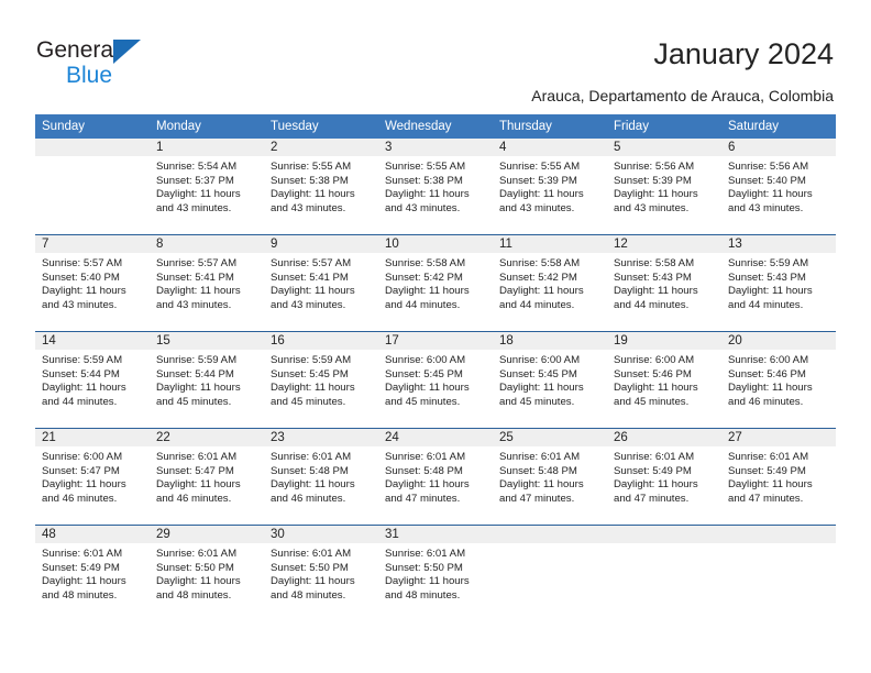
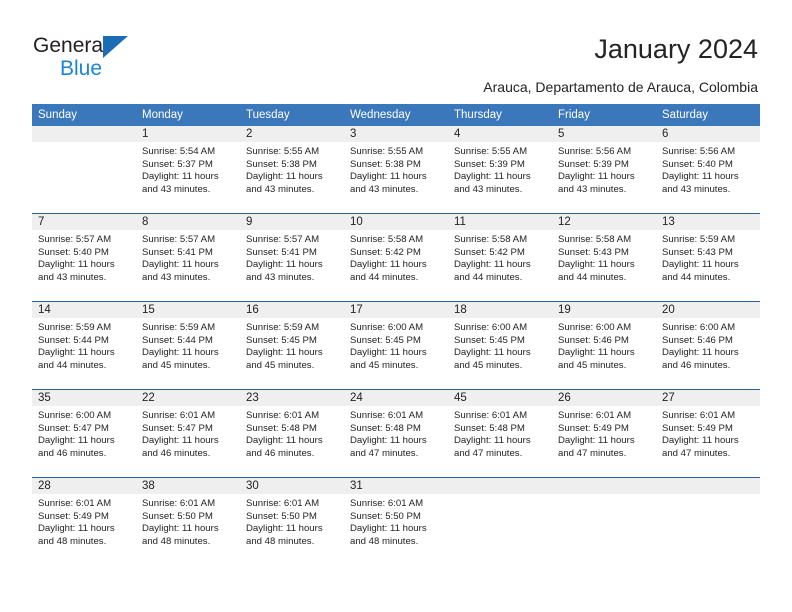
  General
  Blue
  January 2024
  Arauca, Departamento de Arauca, Colombia
  Sunday
  Monday
  Tuesday
  Wednesday
  Thursday
  Friday
  Saturday
  1
  Sunrise: 5:54 AM
  Sunset: 5:37 PM
  Daylight: 11 hours
  and 43 minutes.
  2
  Sunrise: 5:55 AM
  Sunset: 5:38 PM
  Daylight: 11 hours
  and 43 minutes.
  3
  Sunrise: 5:55 AM
  Sunset: 5:38 PM
  Daylight: 11 hours
  and 43 minutes.
  4
  Sunrise: 5:55 AM
  Sunset: 5:39 PM
  Daylight: 11 hours
  and 43 minutes.
  5
  Sunrise: 5:56 AM
  Sunset: 5:39 PM
  Daylight: 11 hours
  and 43 minutes.
  6
  Sunrise: 5:56 AM
  Sunset: 5:40 PM
  Daylight: 11 hours
  and 43 minutes.
  7
  Sunrise: 5:57 AM
  Sunset: 5:40 PM
  Daylight: 11 hours
  and 43 minutes.
  8
  Sunrise: 5:57 AM
  Sunset: 5:41 PM
  Daylight: 11 hours
  and 43 minutes.
  9
  Sunrise: 5:57 AM
  Sunset: 5:41 PM
  Daylight: 11 hours
  and 43 minutes.
  10
  Sunrise: 5:58 AM
  Sunset: 5:42 PM
  Daylight: 11 hours
  and 44 minutes.
  11
  Sunrise: 5:58 AM
  Sunset: 5:42 PM
  Daylight: 11 hours
  and 44 minutes.
  12
  Sunrise: 5:58 AM
  Sunset: 5:43 PM
  Daylight: 11 hours
  and 44 minutes.
  13
  Sunrise: 5:59 AM
  Sunset: 5:43 PM
  Daylight: 11 hours
  and 44 minutes.
  14
  Sunrise: 5:59 AM
  Sunset: 5:44 PM
  Daylight: 11 hours
  and 44 minutes.
  15
  Sunrise: 5:59 AM
  Sunset: 5:44 PM
  Daylight: 11 hours
  and 45 minutes.
  16
  Sunrise: 5:59 AM
  Sunset: 5:45 PM
  Daylight: 11 hours
  and 45 minutes.
  17
  Sunrise: 6:00 AM
  Sunset: 5:45 PM
  Daylight: 11 hours
  and 45 minutes.
  18
  Sunrise: 6:00 AM
  Sunset: 5:45 PM
  Daylight: 11 hours
  and 45 minutes.
  19
  Sunrise: 6:00 AM
  Sunset: 5:46 PM
  Daylight: 11 hours
  and 45 minutes.
  20
  Sunrise: 6:00 AM
  Sunset: 5:46 PM
  Daylight: 11 hours
  and 46 minutes.
- 21
+ 35
  Sunrise: 6:00 AM
  Sunset: 5:47 PM
  Daylight: 11 hours
  and 46 minutes.
  22
  Sunrise: 6:01 AM
  Sunset: 5:47 PM
  Daylight: 11 hours
  and 46 minutes.
  23
  Sunrise: 6:01 AM
  Sunset: 5:48 PM
  Daylight: 11 hours
  and 46 minutes.
  24
  Sunrise: 6:01 AM
  Sunset: 5:48 PM
  Daylight: 11 hours
  and 47 minutes.
- 25
+ 45
  Sunrise: 6:01 AM
  Sunset: 5:48 PM
  Daylight: 11 hours
  and 47 minutes.
  26
  Sunrise: 6:01 AM
  Sunset: 5:49 PM
  Daylight: 11 hours
  and 47 minutes.
  27
  Sunrise: 6:01 AM
  Sunset: 5:49 PM
  Daylight: 11 hours
  and 47 minutes.
- 48
+ 28
  Sunrise: 6:01 AM
  Sunset: 5:49 PM
  Daylight: 11 hours
  and 48 minutes.
- 29
+ 38
  Sunrise: 6:01 AM
  Sunset: 5:50 PM
  Daylight: 11 hours
  and 48 minutes.
  30
  Sunrise: 6:01 AM
  Sunset: 5:50 PM
  Daylight: 11 hours
  and 48 minutes.
  31
  Sunrise: 6:01 AM
  Sunset: 5:50 PM
  Daylight: 11 hours
  and 48 minutes.
